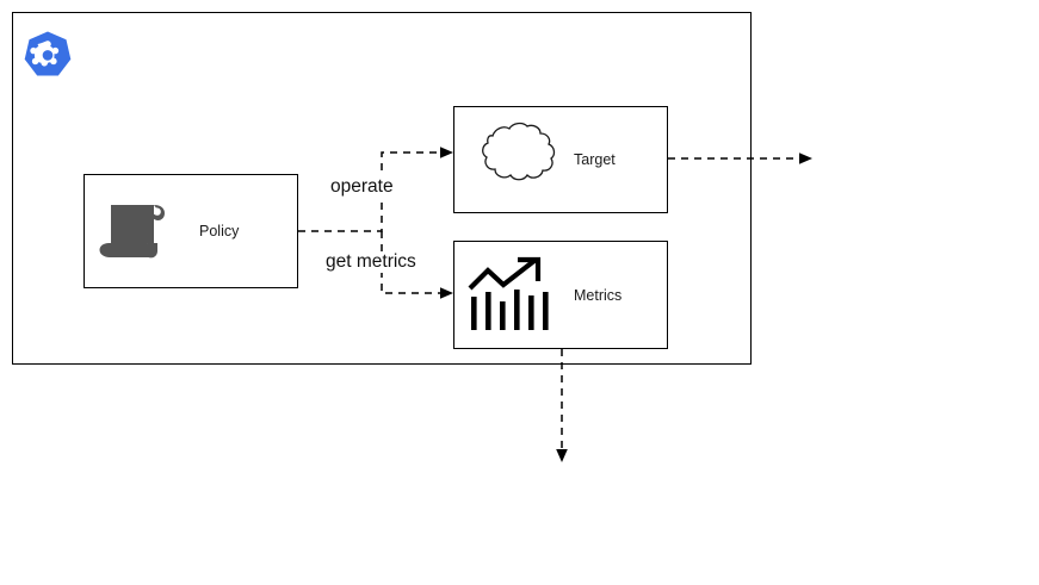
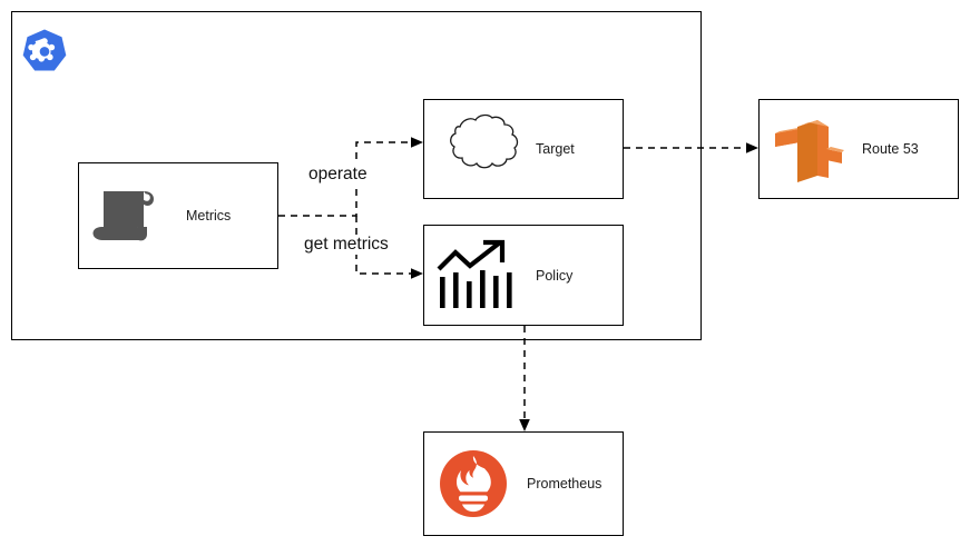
  operate
  get metrics
- Policy
+ Metrics
  Target
- Metrics
+ Policy
+ Route 53
+ Prometheus
